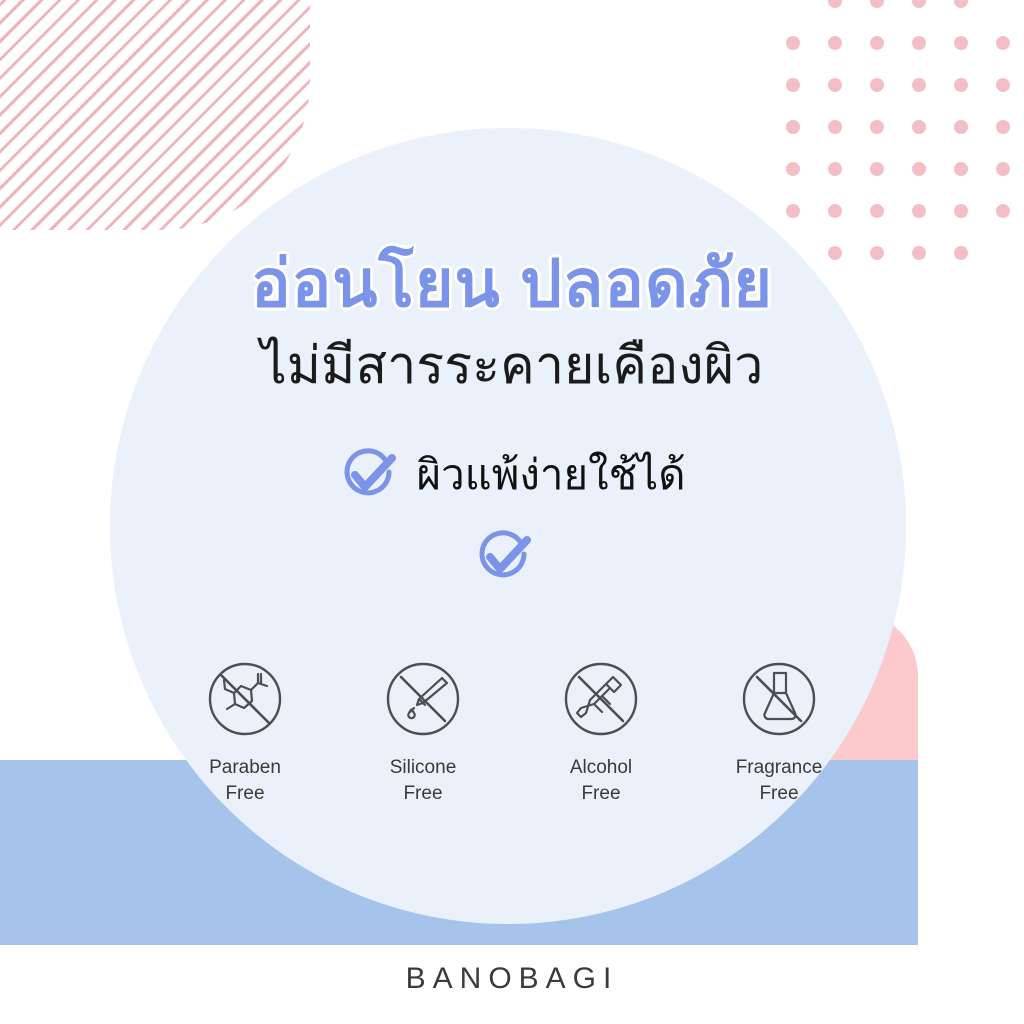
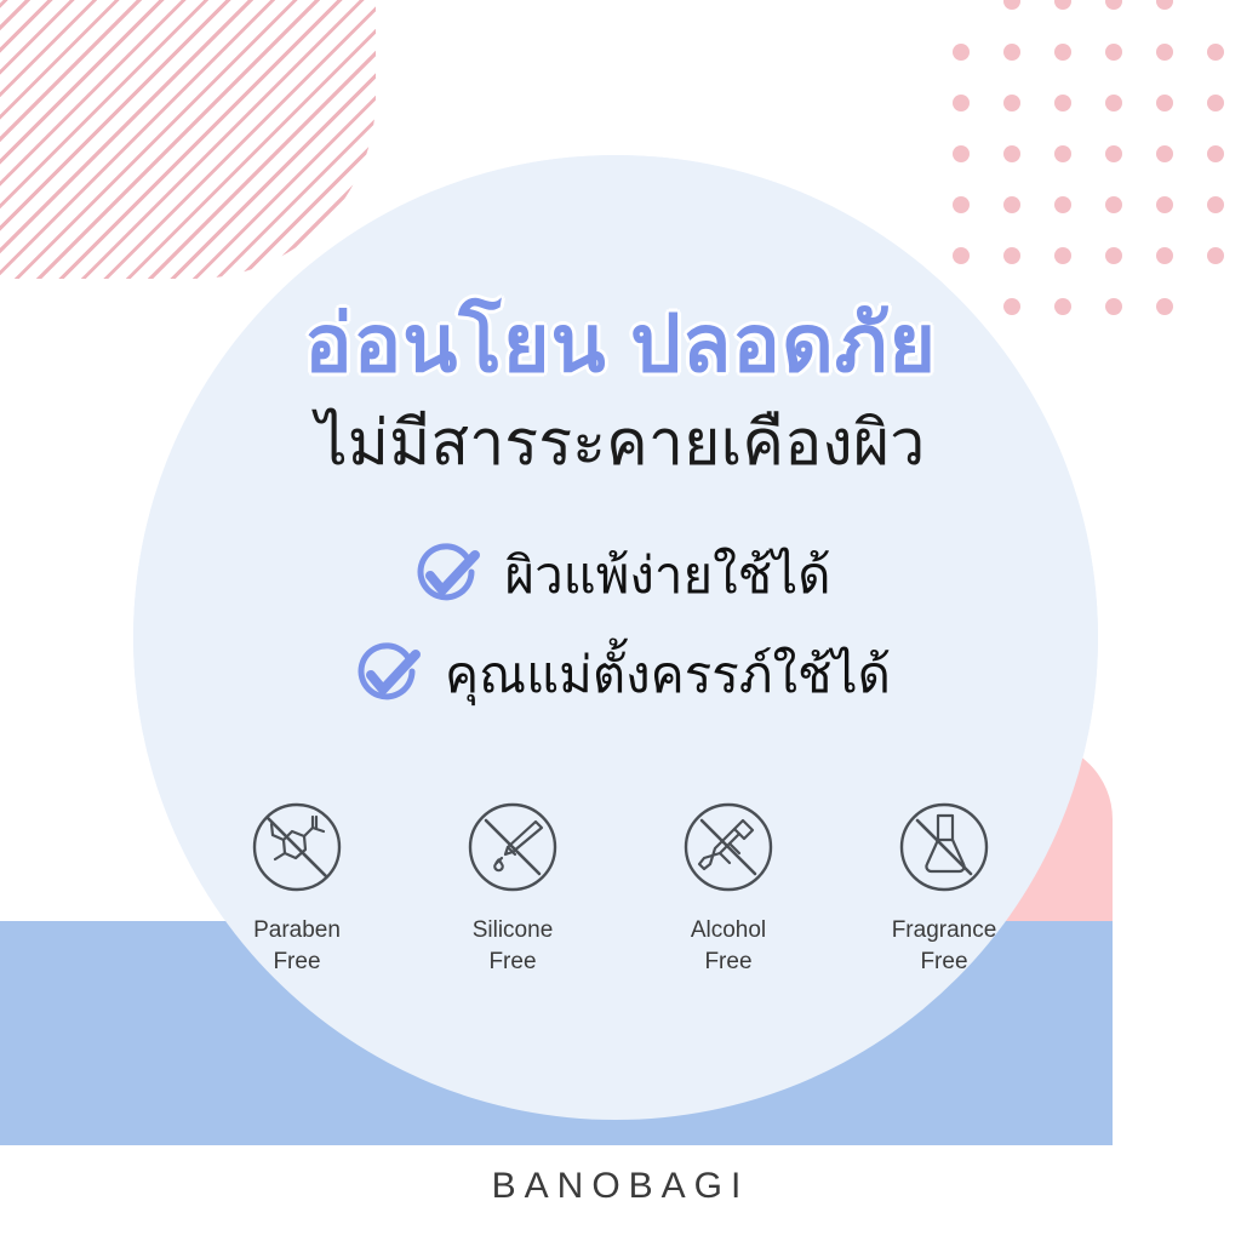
  อ่อนโยน ปลอดภัย
  ไม่มีสารระคายเคืองผิว
  ผิวแพ้ง่ายใช้ได้
+ คุณแม่ตั้งครรภ์ใช้ได้
  Paraben
  Free
  Silicone
  Free
  Alcohol
  Free
  Fragrance
  Free
  BANOBAGI
